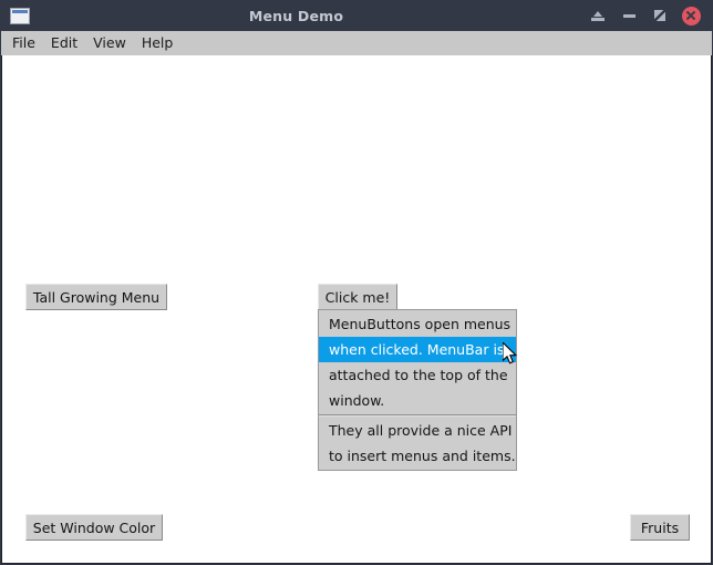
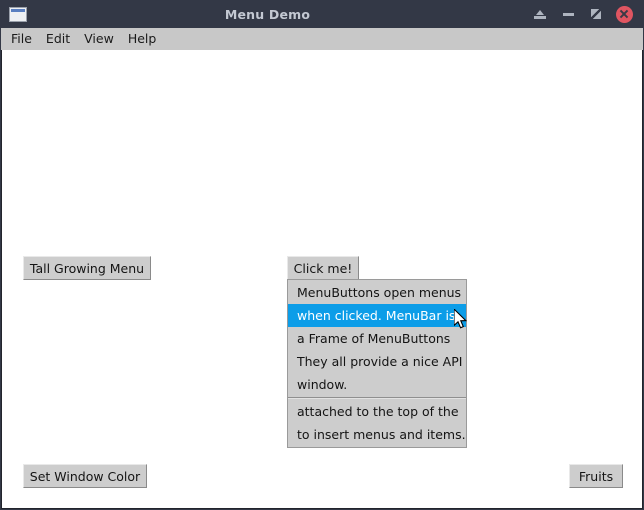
  Menu Demo
  File
  Edit
  View
  Help
  Tall Growing Menu
  Click me!
  MenuButtons open menus
  when clicked. MenuBar is
+ a Frame of MenuButtons
- attached to the top of the
+ They all provide a nice API
  window.
- They all provide a nice API
+ attached to the top of the
  to insert menus and items.
  Set Window Color
  Fruits
